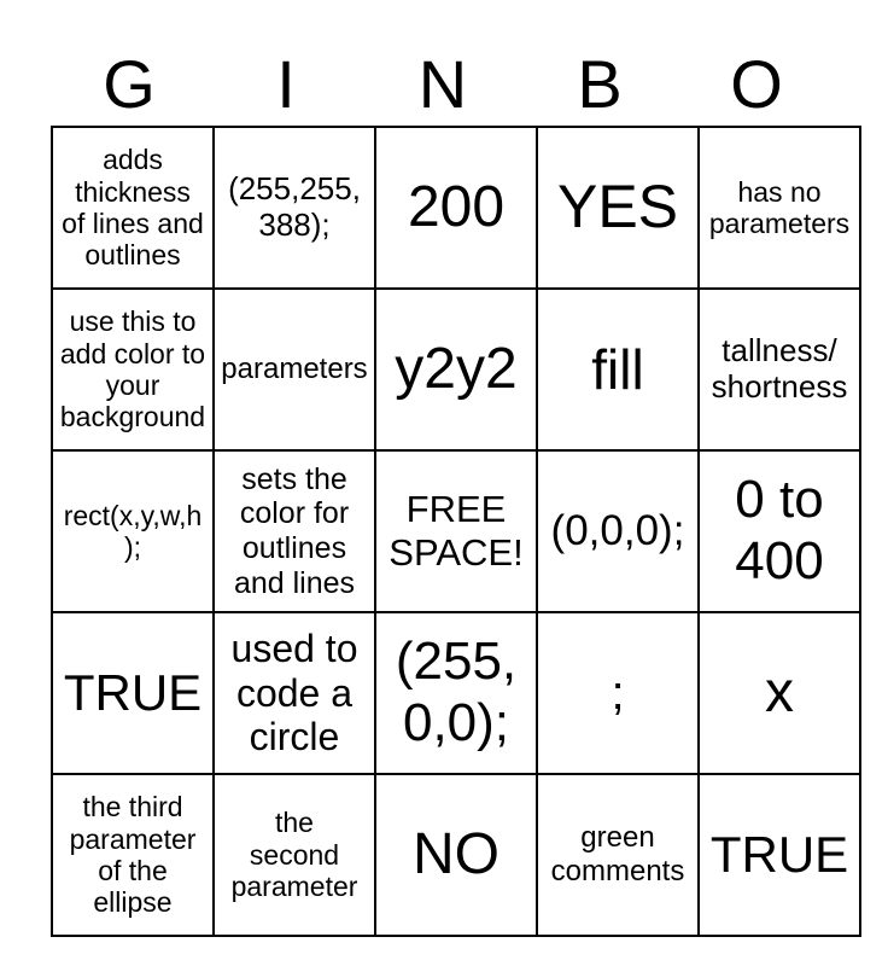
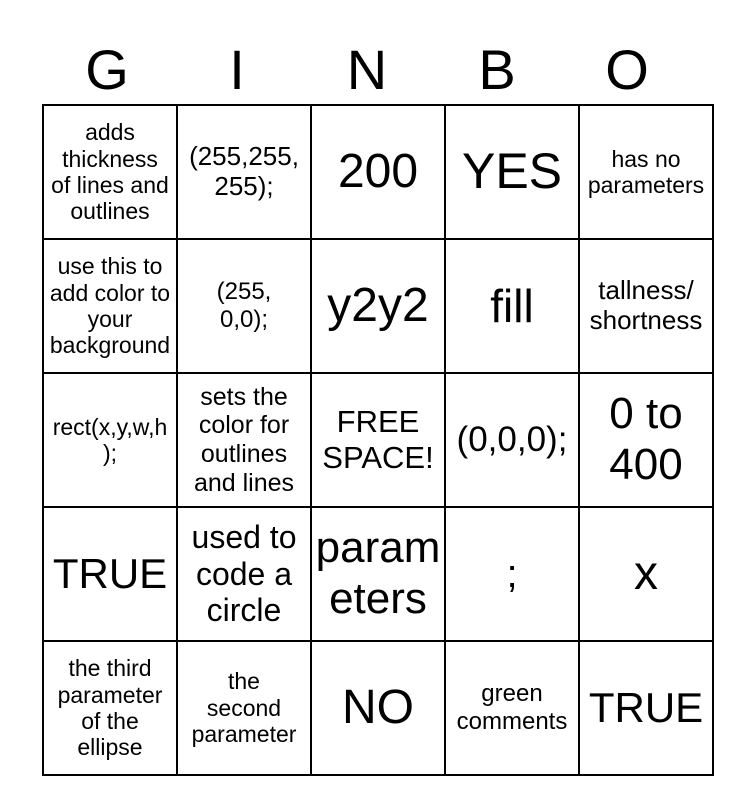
  G
  I
  N
  B
  O
- adds thickness of lines and outlines	(255,255, 388);	200	YES	has no parameters
+ adds thickness of lines and outlines	(255,255, 255);	200	YES	has no parameters
- use this to add color to your background	parameters	y2y2	fill	tallness/ shortness
+ use this to add color to your background	(255, 0,0);	y2y2	fill	tallness/ shortness
  rect(x,y,w,h );	sets the color for outlines and lines	FREE SPACE!	(0,0,0);	0 to 400
- TRUE	used to code a circle	(255, 0,0);	;	x
+ TRUE	used to code a circle	parameters	;	x
  the third parameter of the ellipse	the second parameter	NO	green comments	TRUE
